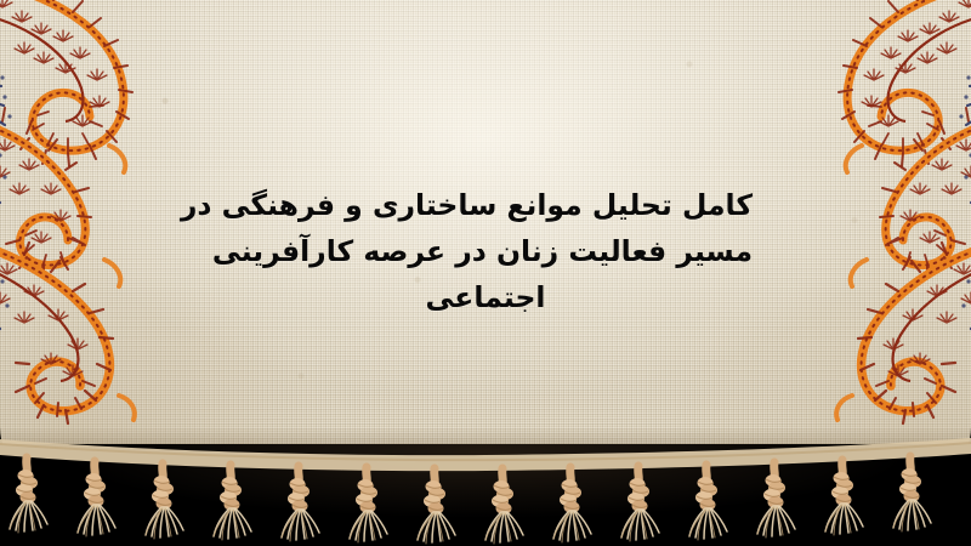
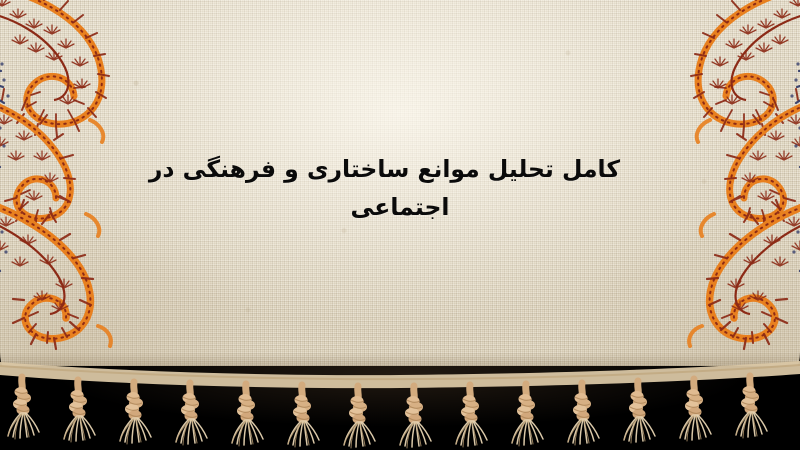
  کامل تحلیل موانع ساختاری و فرهنگی در
- مسیر فعالیت زنان در عرصه کارآفرینی
  اجتماعی
